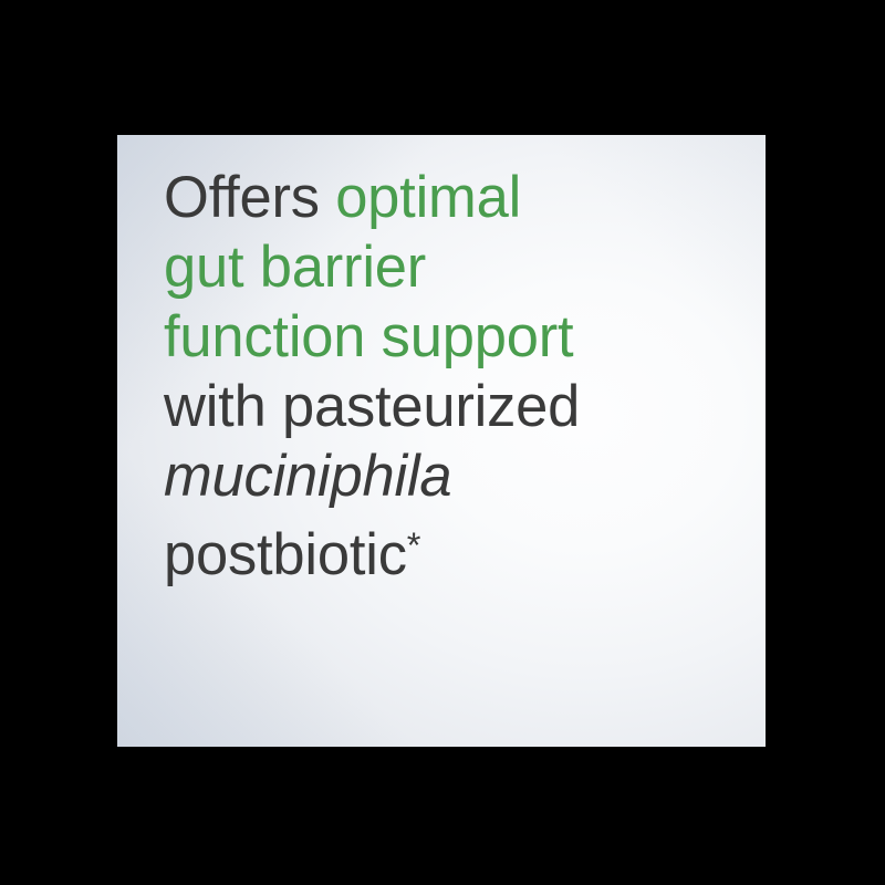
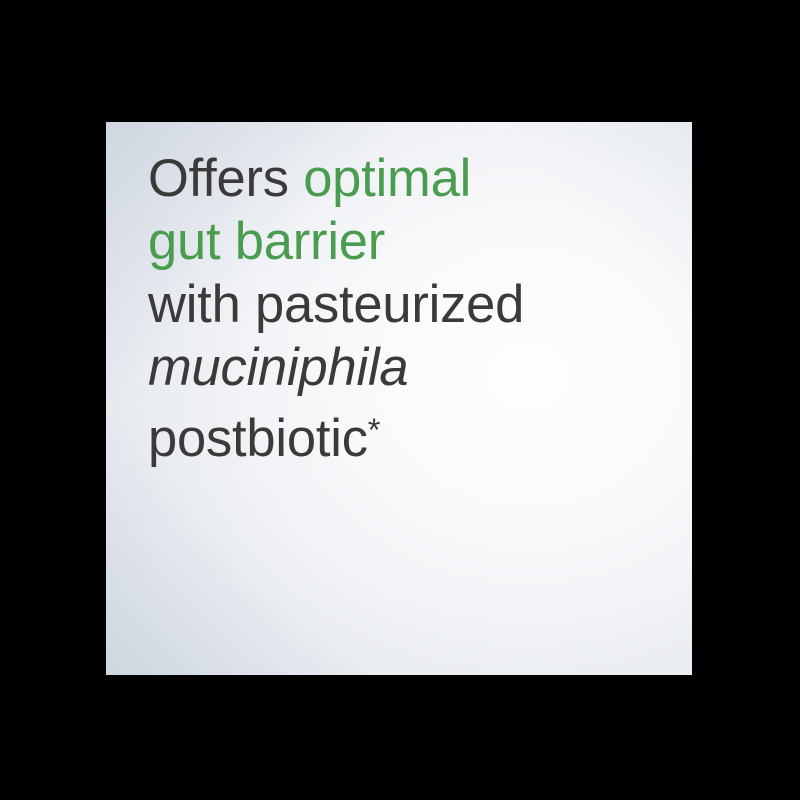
  Offers optimal
  gut barrier
- function support
  with pasteurized
  muciniphila
  postbiotic*
